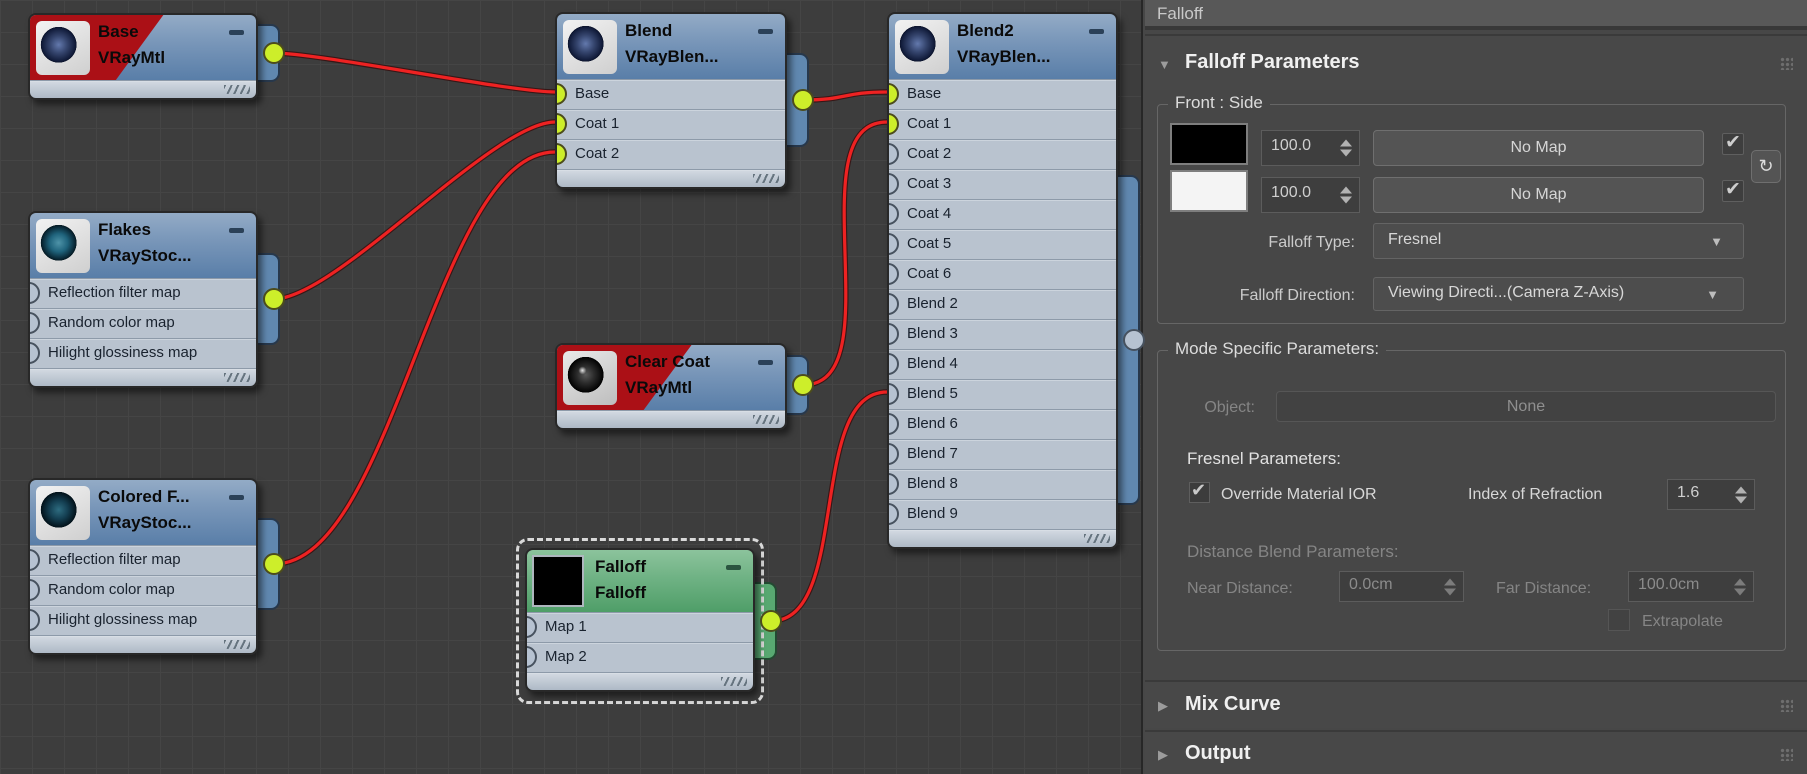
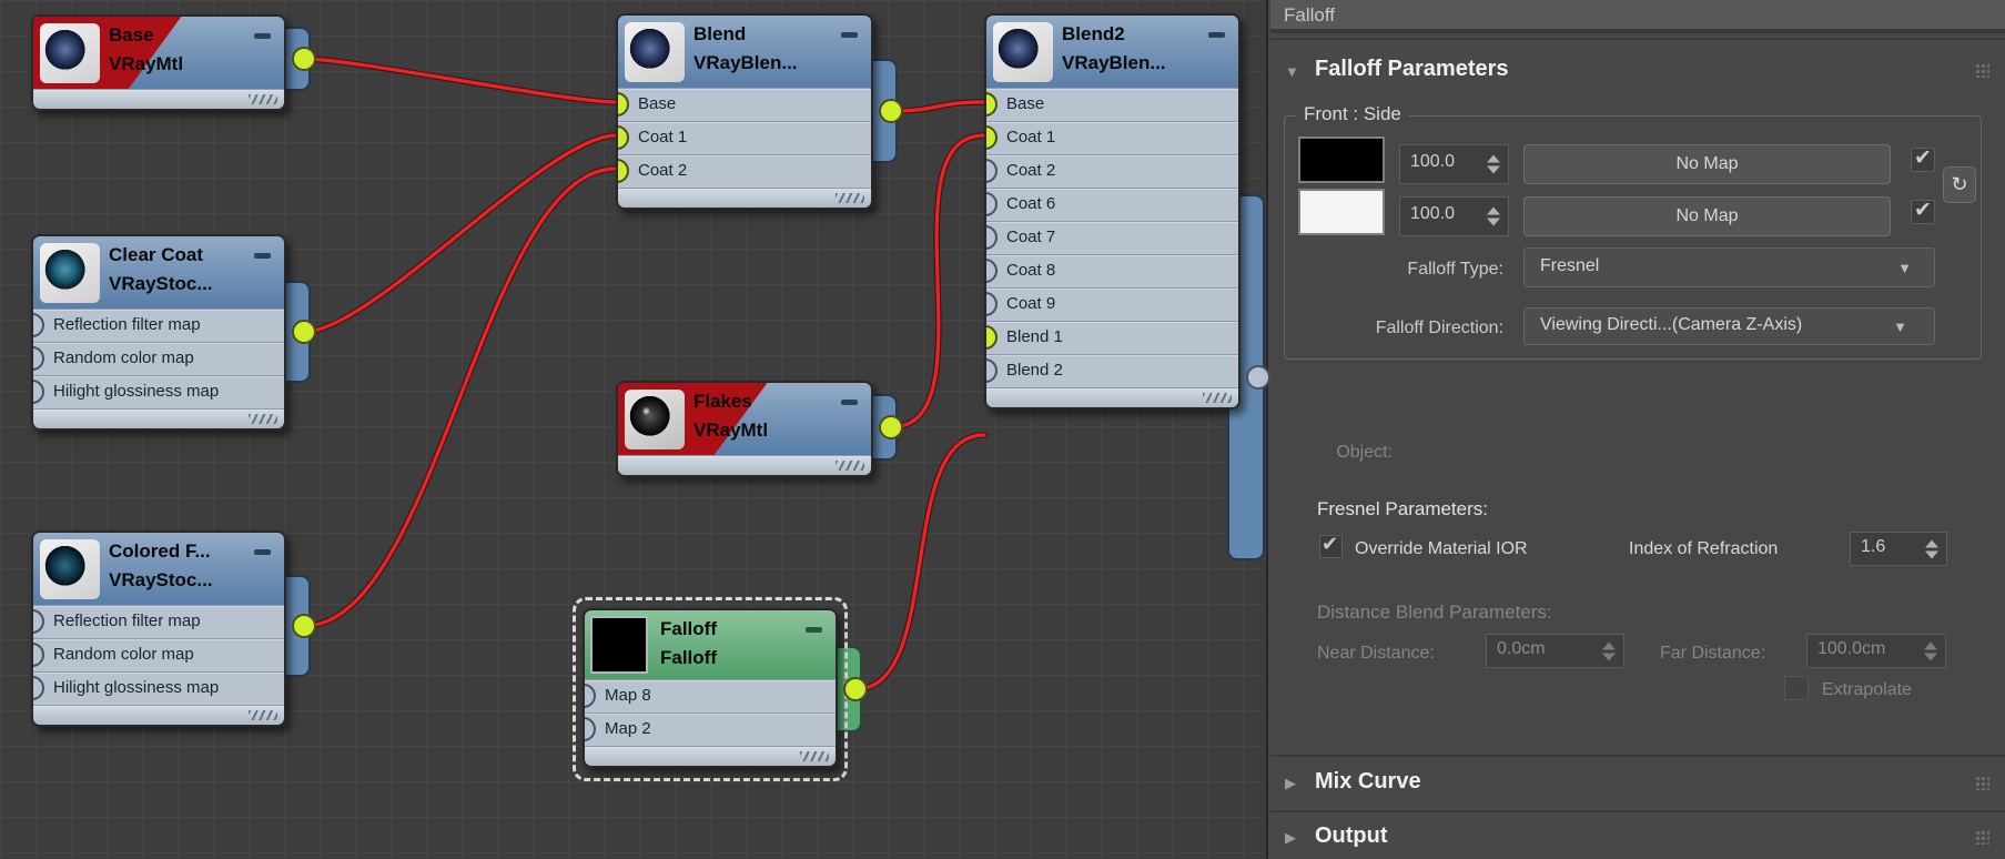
  Base
  VRayMtl
- Flakes
+ Clear Coat
  VRayStoc...
  Reflection filter map
  Random color map
  Hilight glossiness map
  Colored F...
  VRayStoc...
  Reflection filter map
  Random color map
  Hilight glossiness map
  Blend
  VRayBlen...
  Base
  Coat 1
  Coat 2
- Clear Coat
+ Flakes
  VRayMtl
  Falloff
  Falloff
- Map 1
+ Map 8
  Map 2
  Blend2
  VRayBlen...
  Base
  Coat 1
  Coat 2
- Coat 3
- Coat 4
- Coat 5
  Coat 6
+ Coat 7
+ Coat 8
+ Coat 9
+ Blend 1
  Blend 2
- Blend 3
- Blend 4
- Blend 5
- Blend 6
- Blend 7
- Blend 8
- Blend 9
  Falloff
  ▼
  Falloff Parameters
  Front : Side
  100.0
  No Map
  ✔
  ↻
  100.0
  No Map
  ✔
  Falloff Type:
  Fresnel
  ▼
  Falloff Direction:
  Viewing Directi...(Camera Z-Axis)
  ▼
- Mode Specific Parameters:
  Object:
- None
  Fresnel Parameters:
  ✔
  Override Material IOR
  Index of Refraction
  1.6
  Distance Blend Parameters:
  Near Distance:
  0.0cm
  Far Distance:
  100.0cm
  Extrapolate
  ▶
  Mix Curve
  ▶
  Output
